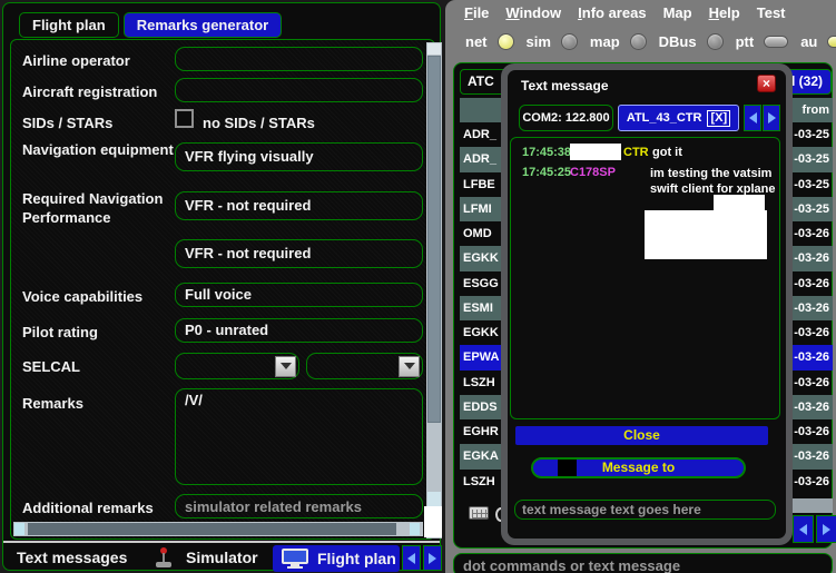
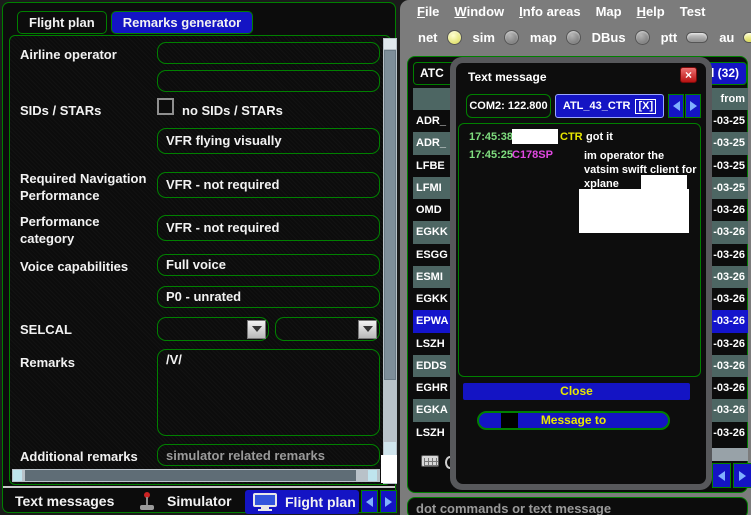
  Flight plan
  Remarks generator
  Airline operator
- Aircraft registration
  SIDs / STARs
  no SIDs / STARs
- Navigation equipment
  VFR flying visually
  Required Navigation Performance
  VFR - not required
+ Performance category
  VFR - not required
  Voice capabilities
  Full voice
- Pilot rating
  P0 - unrated
  SELCAL
  Remarks
  /V/
  Additional remarks
  simulator related remarks
  Text messages
  Simulator
  Flight plan
  File
  Window
  Info areas
  Map
  Help
  Test
  net
  sim
  map
  DBus
  ptt
  au
  ATC
  (32)
  ADR_
  ADR_
  LFBE
  LFMI
  OMD
  EGKK
  ESGG
  ESMI
  EGKK
  EPWA
  LSZH
  EDDS
  EGHR
  EGKA
  LSZH
  from
  -03-25
  -03-25
  -03-25
  -03-25
  -03-26
  -03-26
  -03-26
  -03-26
  -03-26
  -03-26
  -03-26
  -03-26
  -03-26
  -03-26
  -03-26
  dot commands or text message
  Text message
  ×
  COM2: 122.800
  ATL_43_CTR
  [X]
  17:45:38
  CTR
  got it
  17:45:25
  C178SP
- im testing the vatsim swift client for xplane
+ im operator the vatsim swift client for xplane
  Close
  Message to
- text message text goes here
